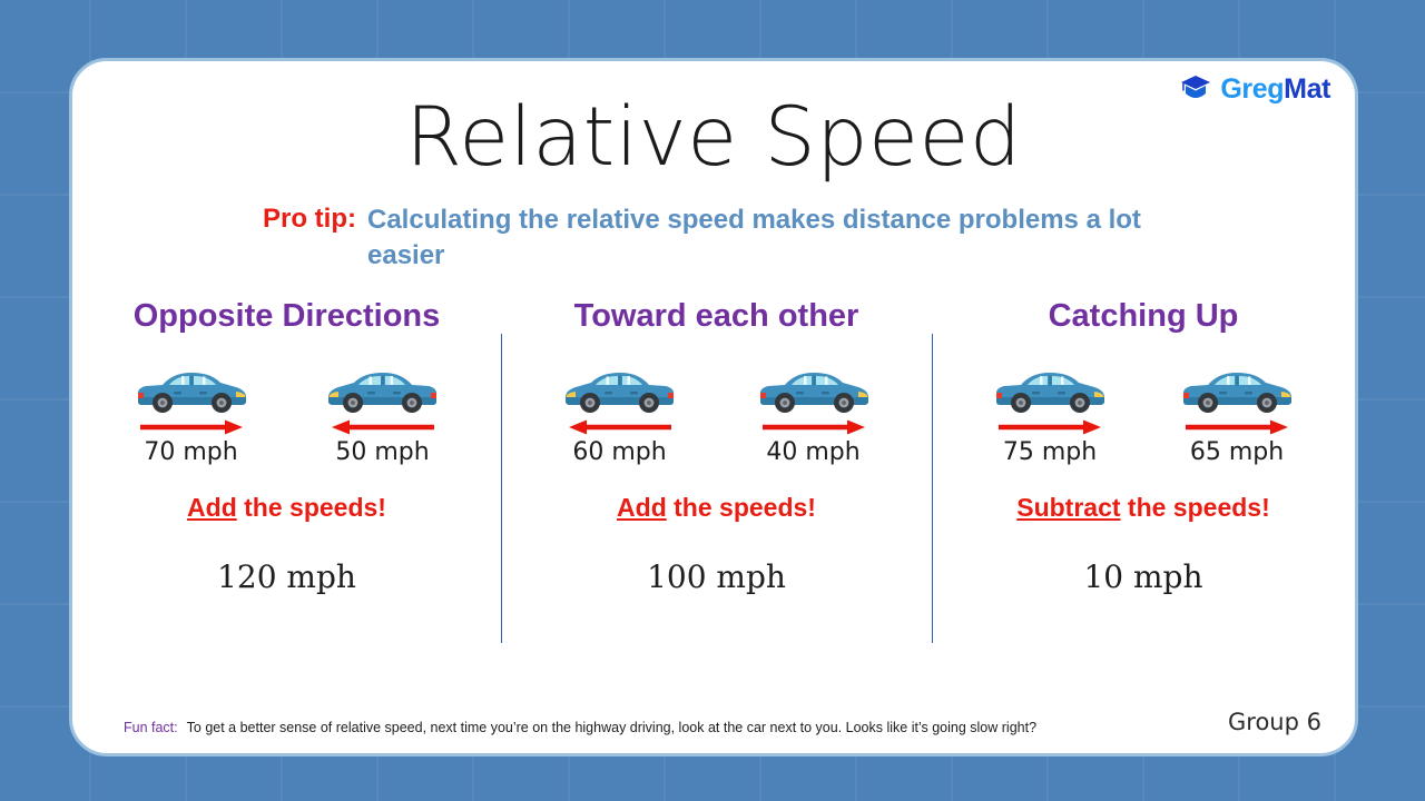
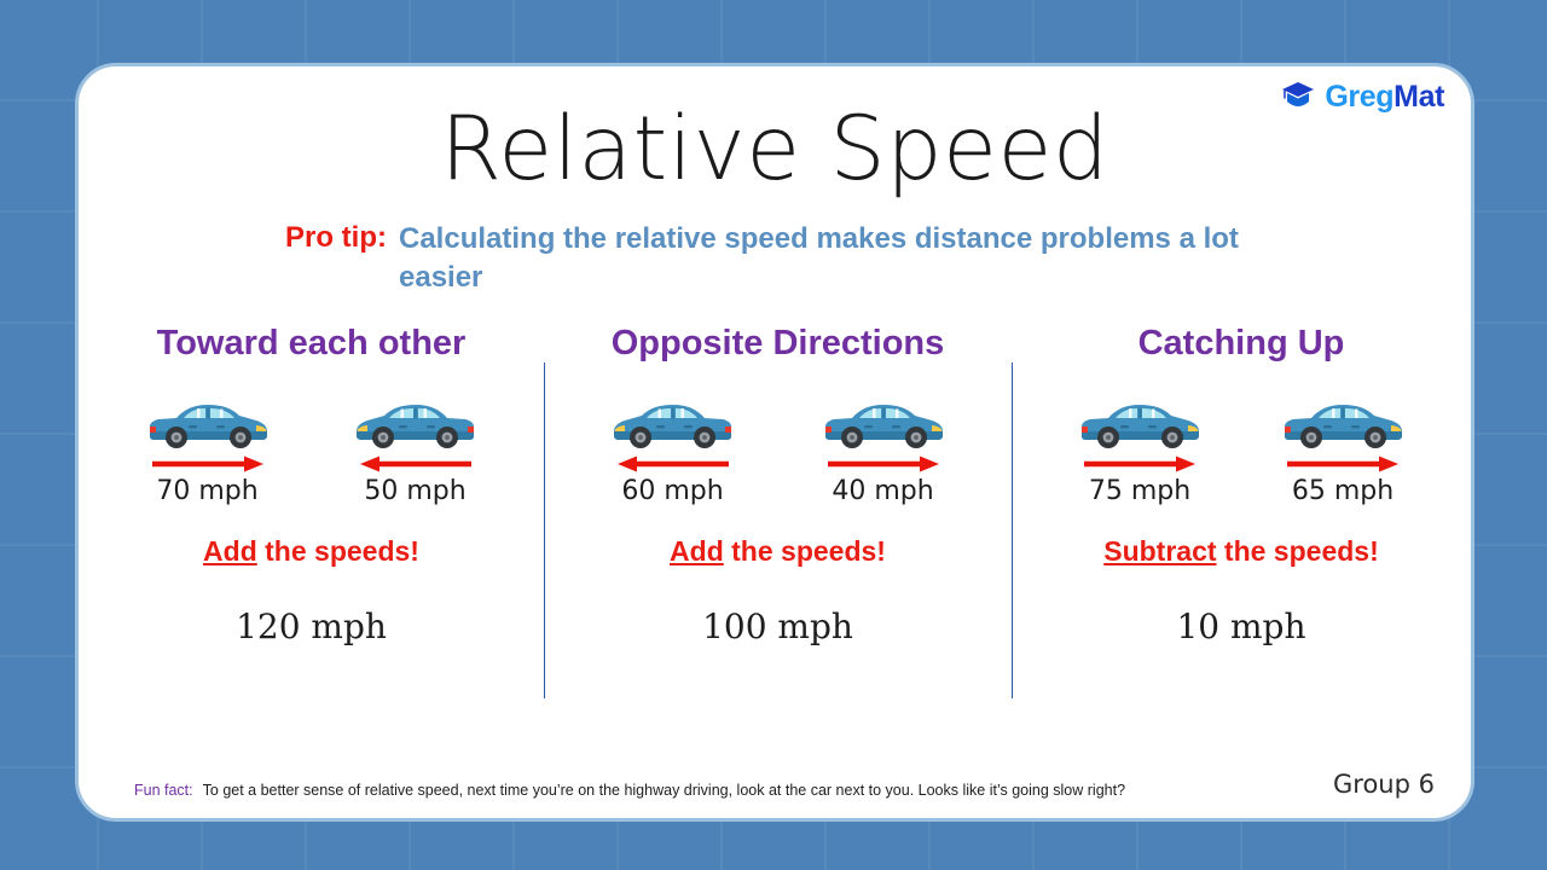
  GregMat
  Relative Speed
  Pro tip:
  Calculating the relative speed makes distance problems a lot easier
- Opposite Directions
+ Toward each other
  70 mph
  50 mph
  Add the speeds!
  120 mph
- Toward each other
+ Opposite Directions
  60 mph
  40 mph
  Add the speeds!
  100 mph
  Catching Up
  75 mph
  65 mph
  Subtract the speeds!
  10 mph
  Fun fact: To get a better sense of relative speed, next time you’re on the highway driving, look at the car next to you. Looks like it’s going slow right?
  Group 6
